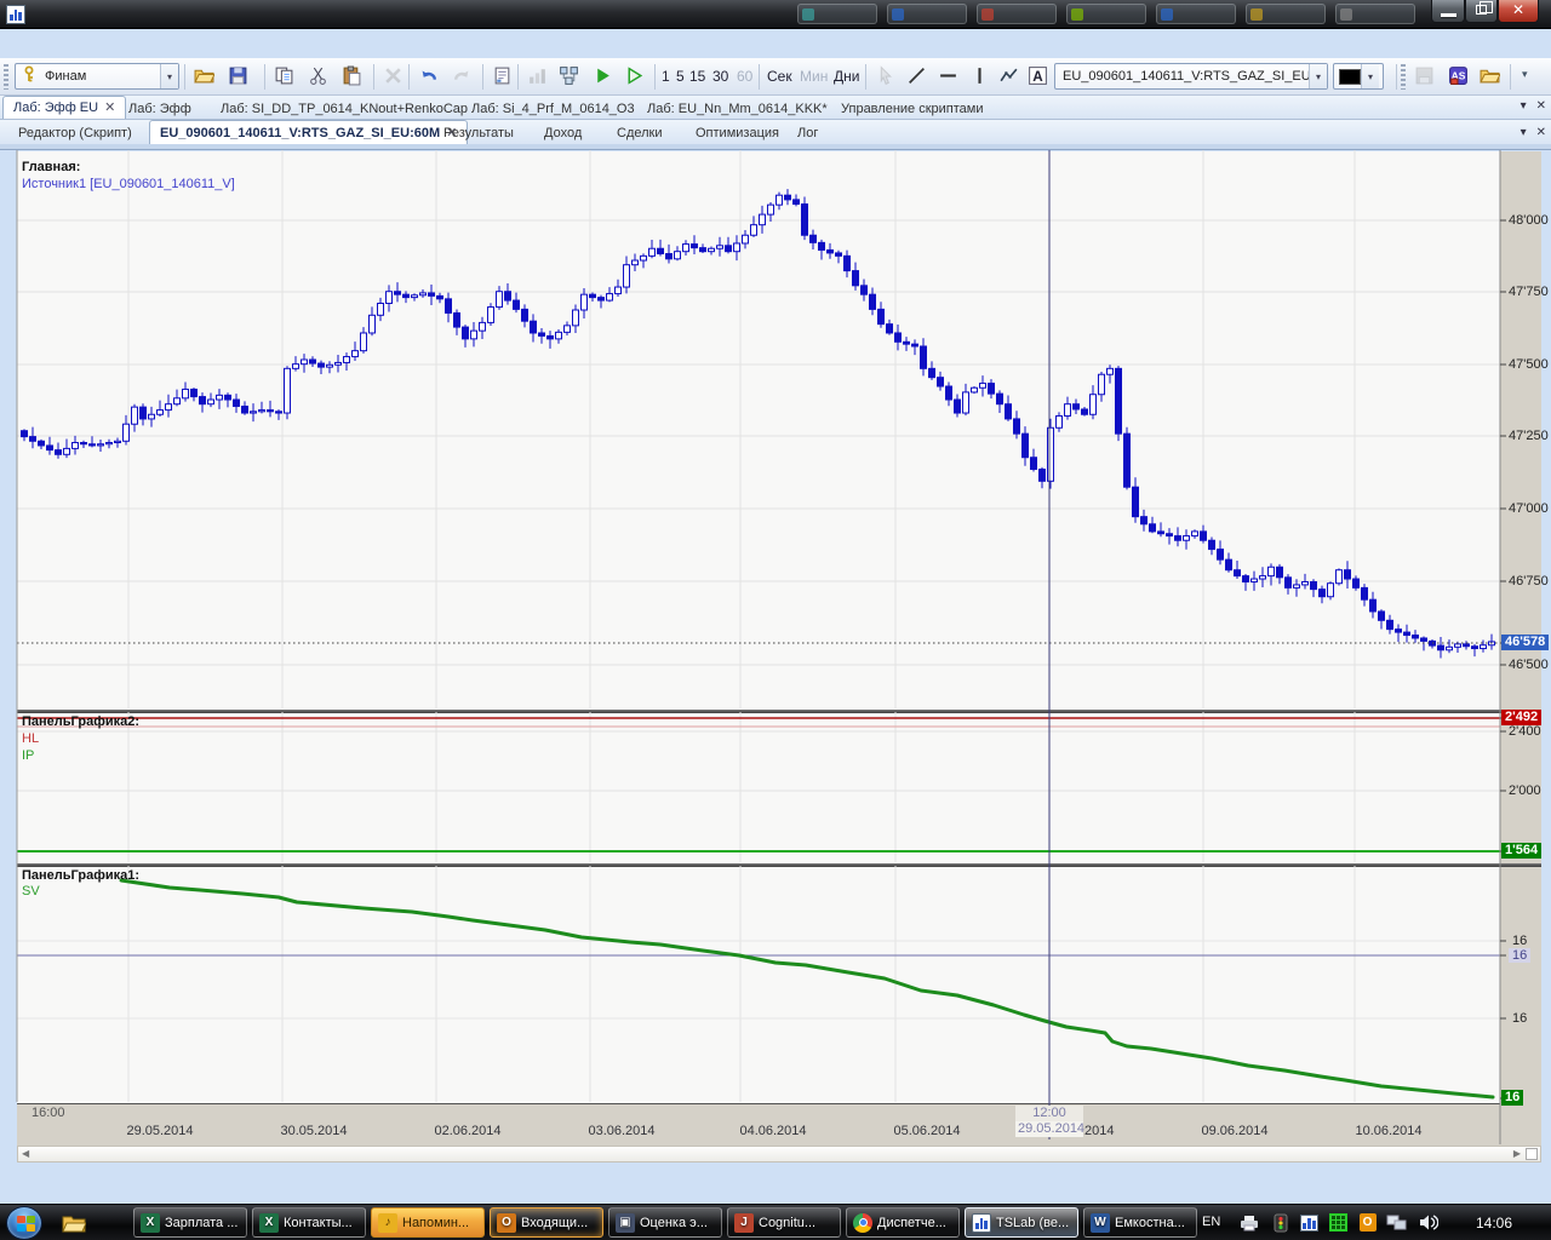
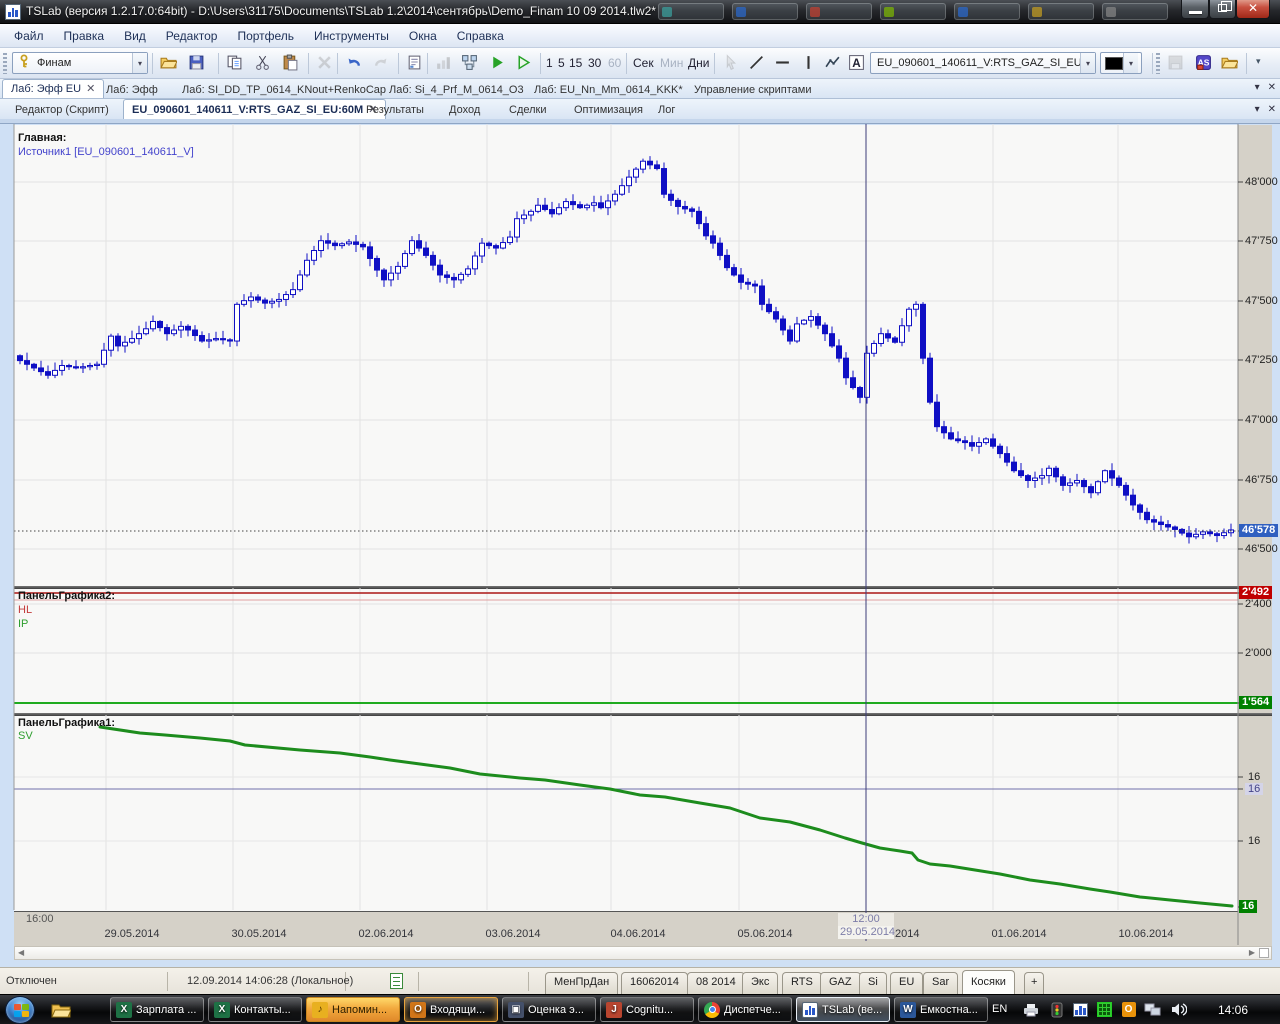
+ TSLab (версия 1.2.17.0:64bit) - D:\Users\31175\Documents\TSLab 1.2\2014\сентябрь\Demo_Finam 10 09 2014.tlw2*
  ✕
+ Файл
+ Правка
+ Вид
+ Редактор
+ Портфель
+ Инструменты
+ Окна
+ Справка
  Финам
  ▾
  1
  5
  15
  30
  60
  Сек
  Мин
  Дни
  A
  EU_090601_140611_V:RTS_GAZ_SI_EU
  ▾
  ▾
  AS
  ▾
  Лаб: Эфф EU
  ✕
  Лаб: Эфф
  Лаб: SI_DD_TP_0614_KNout+RenkoCap
  Лаб: Si_4_Prf_M_0614_O3
  Лаб: EU_Nn_Mm_0614_KKK*
  Управление скриптами
  ▾
  ✕
  Редактор (Скрипт)
  EU_090601_140611_V:RTS_GAZ_SI_EU:60M
  ✕
  Результаты
  Доход
  Сделки
  Оптимизация
  Лог
  ▾
  ✕
  ◀
  ▶
  Главная:
  Источник1 [EU_090601_140611_V]
  ПанельГрафика2:
  HL
  IP
  ПанельГрафика1:
  SV
  48'000
  47'750
  47'500
  47'250
  47'000
  46'750
  46'500
  46'578
  2'492
  2'400
  2'000
  1'564
  16
  16
  16
  16
  16:00
  29.05.2014
  30.05.2014
  02.06.2014
  03.06.2014
  04.06.2014
  05.06.2014
- 09.06.2014
+ 01.06.2014
  10.06.2014
  12:00
  29.05.2014
+ Отключен
+ 12.09.2014 14:06:28 (Локальное)
+ МенПрДан
+ 16062014
+ 08 2014
+ Экс
+ RTS
+ GAZ
+ Si
+ EU
+ Sar
+ Косяки
+ +
  X
  Зарплата ...
  X
  Контакты...
  ♪
  Напомин...
  O
  Входящи...
  ▣
  Оценка э...
  J
  Cognitu...
  Диспетче...
  TSLab (ве...
  W
  Емкостна...
  EN
  O
  14:06
